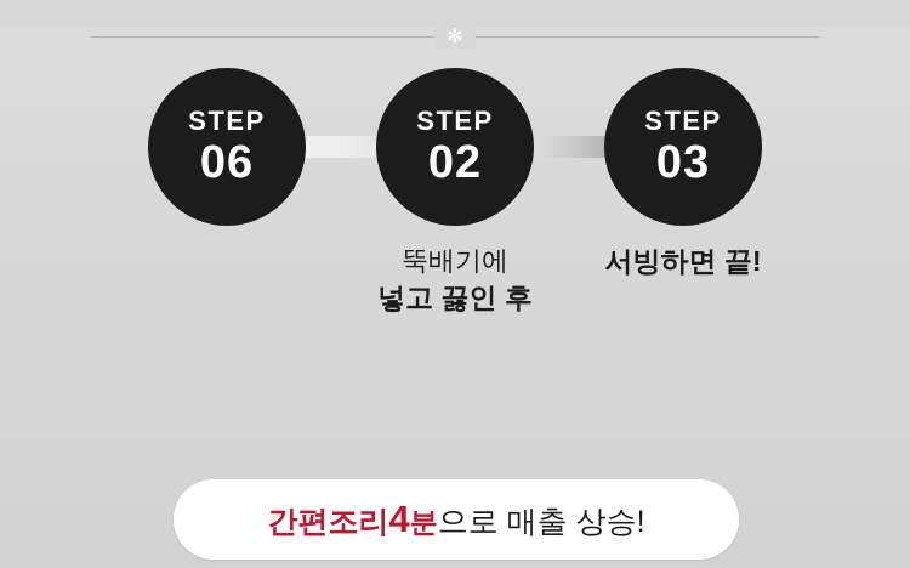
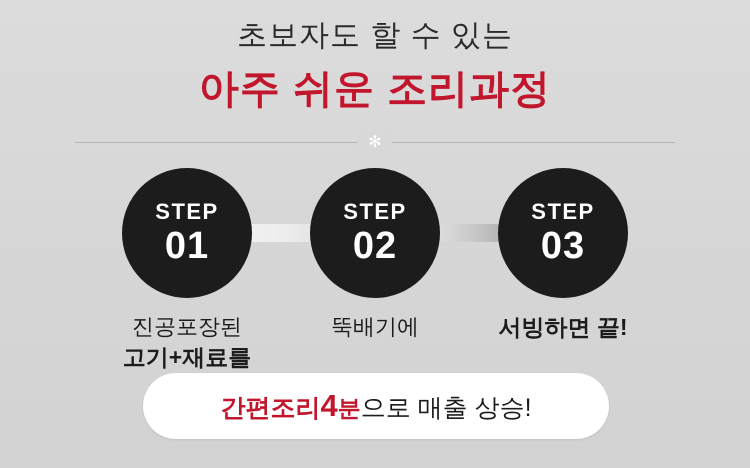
+ 초보자도 할 수 있는
+ 아주 쉬운 조리과정
  ✻
  STEP
- 06
+ 01
  STEP
  02
  STEP
  03
+ 진공포장된
+ 고기+재료를
  뚝배기에
- 넣고 끓인 후
  서빙하면 끝!
  간편조리4분으로 매출 상승!
